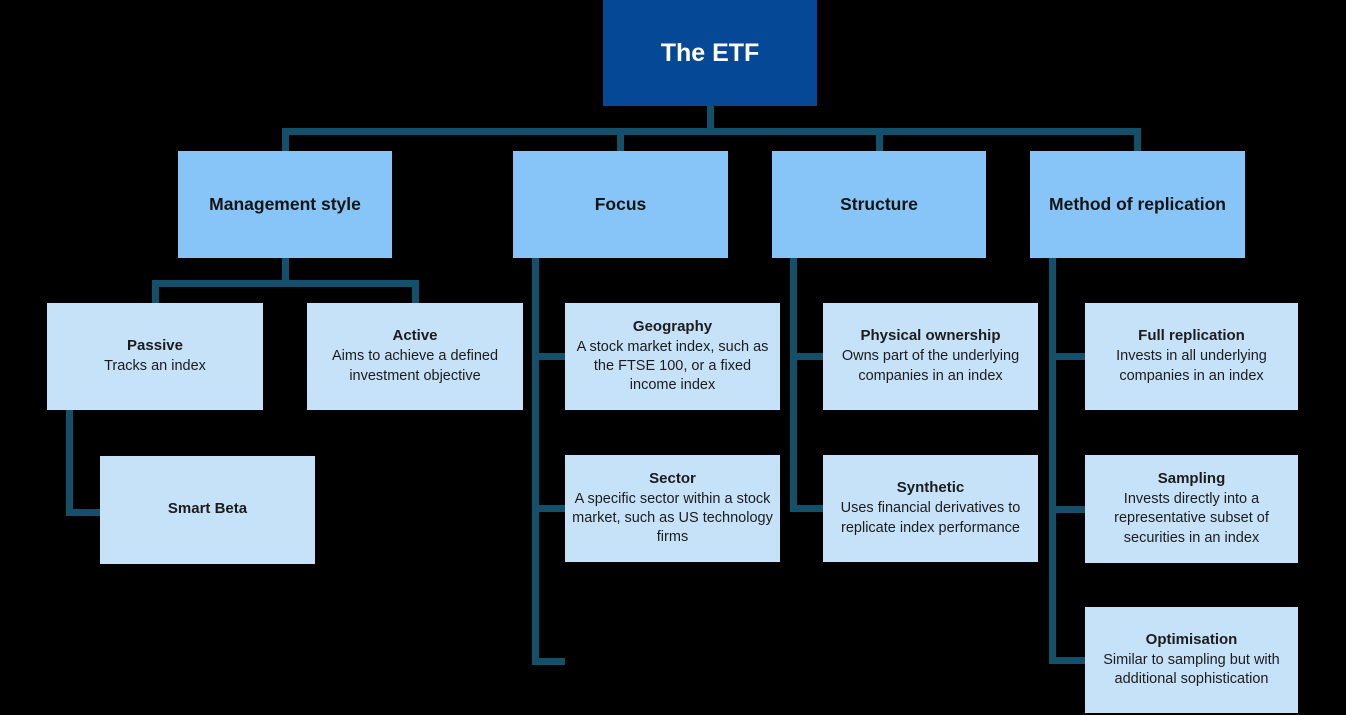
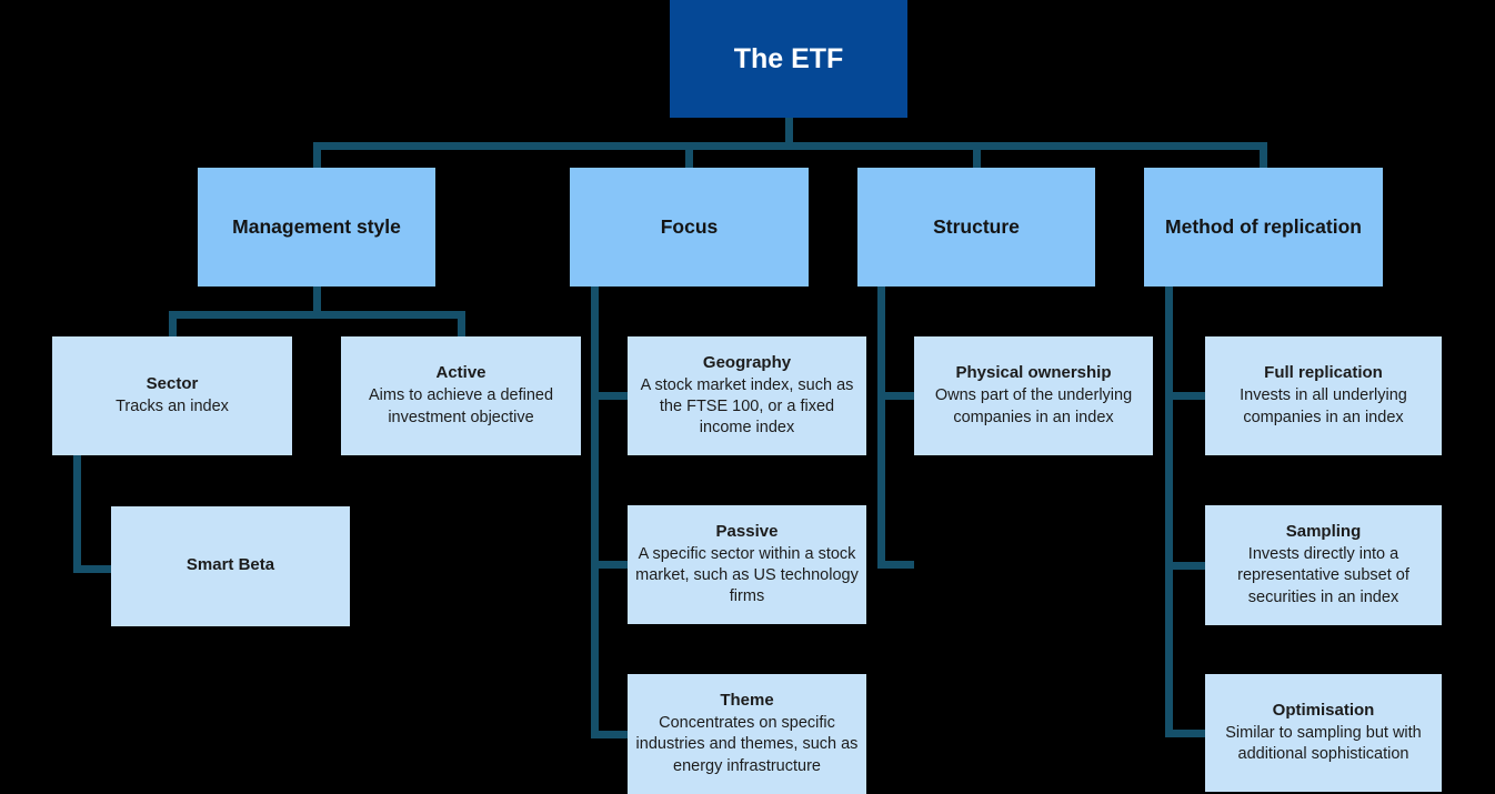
  The ETF
  Management style
  Focus
  Structure
  Method of replication
- Passive
+ Sector
  Tracks an index
  Active
  Aims to achieve a defined investment objective
  Smart Beta
  Geography
  A stock market index, such as the FTSE 100, or a fixed income index
- Sector
+ Passive
  A specific sector within a stock market, such as US technology firms
+ Theme
+ Concentrates on specific industries and themes, such as energy infrastructure
  Physical ownership
  Owns part of the underlying companies in an index
- Synthetic
- Uses financial derivatives to replicate index performance
  Full replication
  Invests in all underlying companies in an index
  Sampling
  Invests directly into a representative subset of securities in an index
  Optimisation
  Similar to sampling but with additional sophistication
